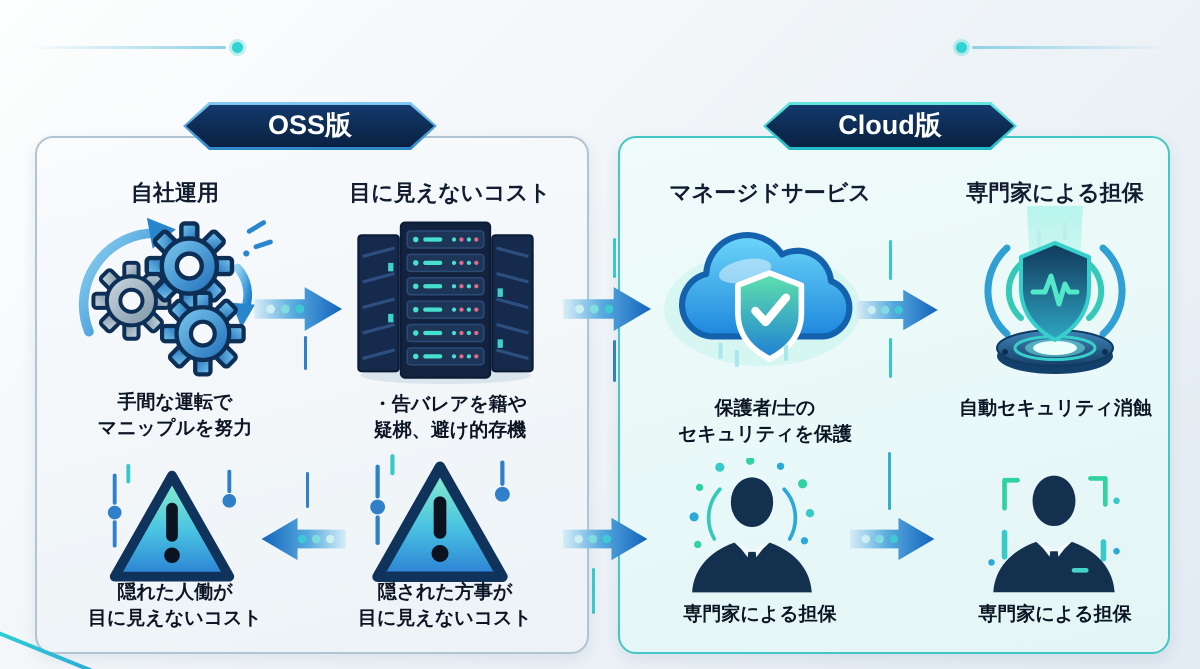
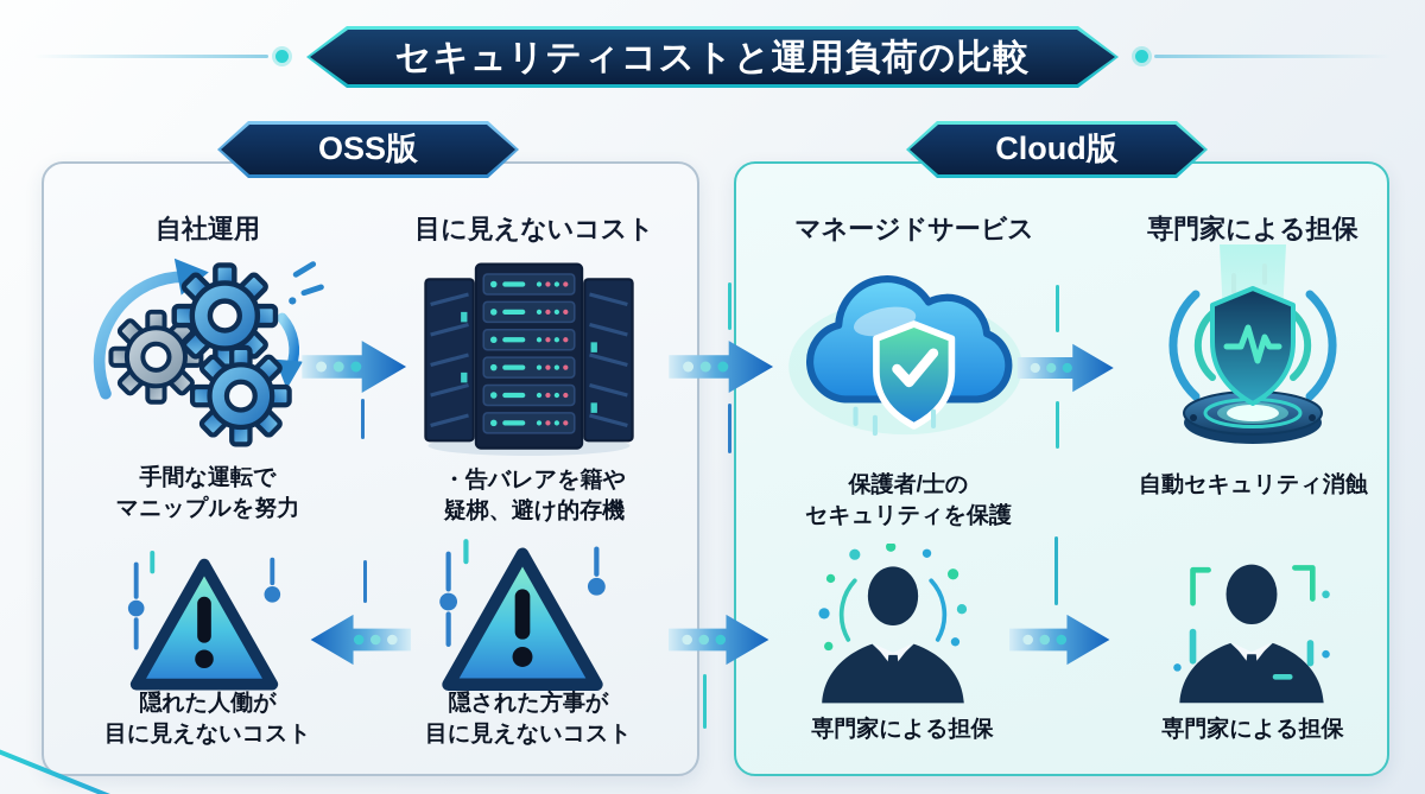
+ セキュリティコストと運用負荷の比較
  OSS版
  Cloud版
  自社運用
  目に見えないコスト
  マネージドサービス
  専門家による担保
  手間な運転で
  マニップルを努力
  ・告バレアを籍や
  疑梆、避け的存機
  隠れた人働が
  目に見えないコスト
  隠された方事が
  目に見えないコスト
  保護者/士の
  セキュリティを保護
  自動セキュリティ消蝕
  専門家による担保
  専門家による担保
